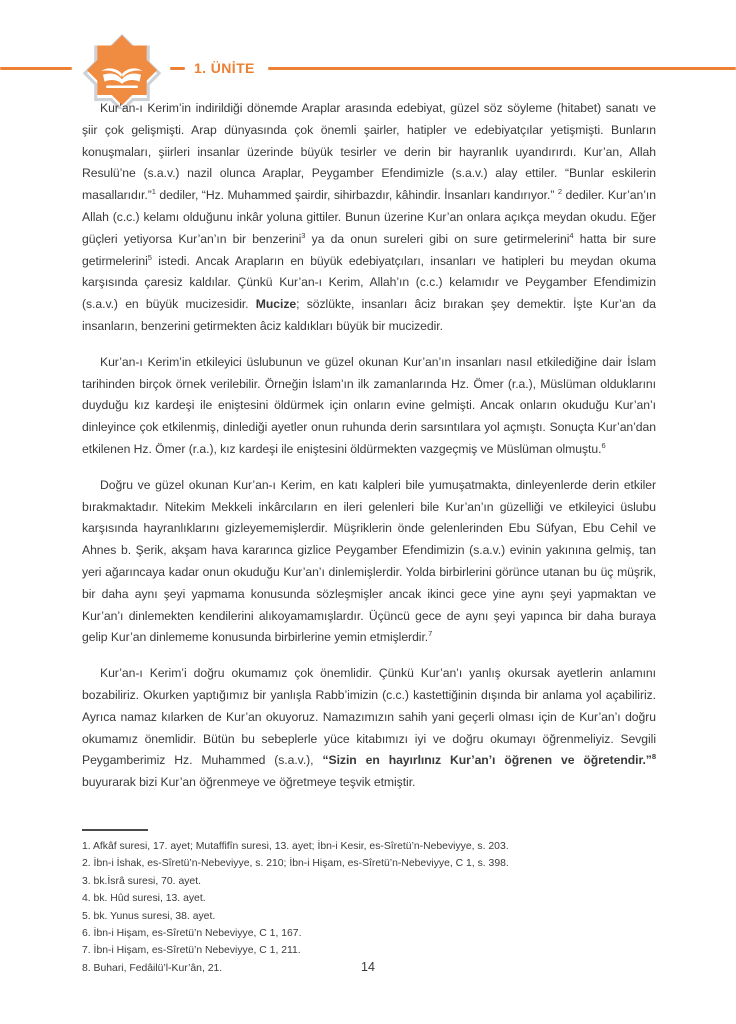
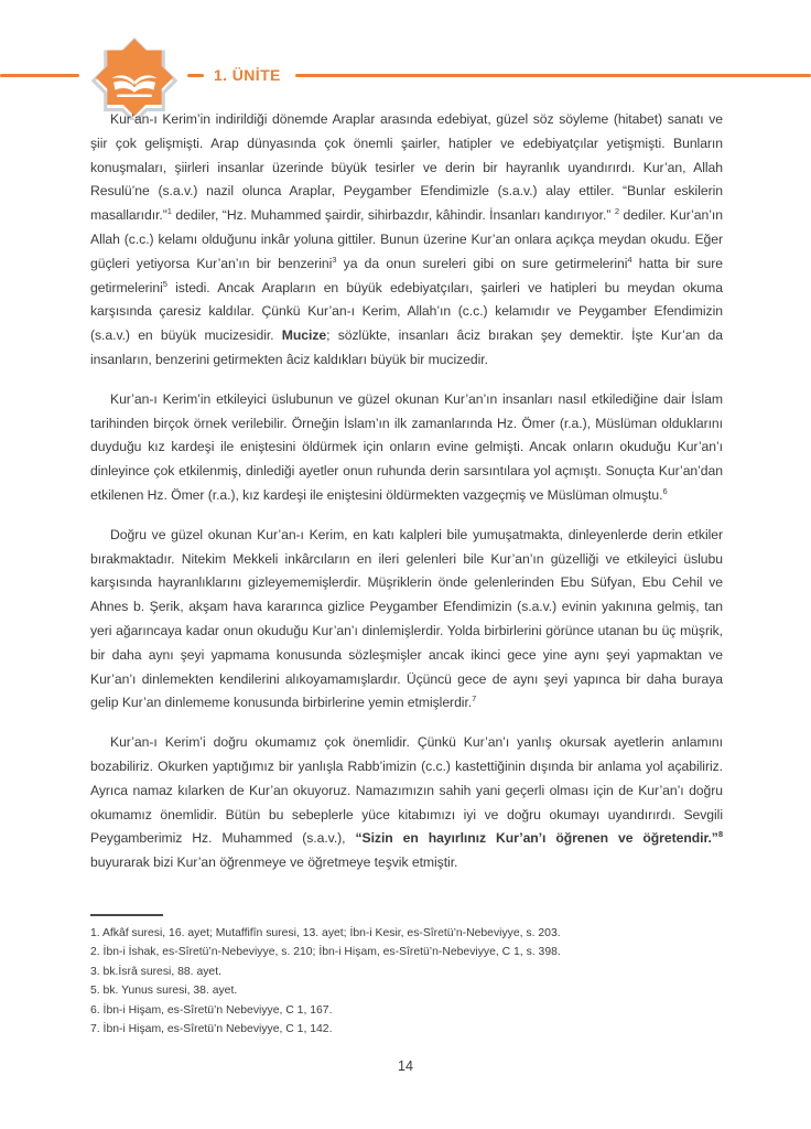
  1. ÜNİTE
- Kur’an-ı Kerim’in indirildiği dönemde Araplar arasında edebiyat, güzel söz söyleme (hitabet) sanatı ve şiir çok gelişmişti. Arap dünyasında çok önemli şairler, hatipler ve edebiyatçılar yetişmişti. Bunların konuşmaları, şiirleri insanlar üzerinde büyük tesirler ve derin bir hayranlık uyandırırdı. Kur’an, Allah Resulü’ne (s.a.v.) nazil olunca Araplar, Peygamber Efendimizle (s.a.v.) alay ettiler. “Bunlar eskilerin masallarıdır.”1 dediler, “Hz. Muhammed şairdir, sihirbazdır, kâhindir. İnsanları kandırıyor.” 2 dediler. Kur’an’ın Allah (c.c.) kelamı olduğunu inkâr yoluna gittiler. Bunun üzerine Kur’an onlara açıkça meydan okudu. Eğer güçleri yetiyorsa Kur’an’ın bir benzerini3 ya da onun sureleri gibi on sure getirmelerini4 hatta bir sure getirmelerini5 istedi. Ancak Arapların en büyük edebiyatçıları, insanları ve hatipleri bu meydan okuma karşısında çaresiz kaldılar. Çünkü Kur’an-ı Kerim, Allah’ın (c.c.) kelamıdır ve Peygamber Efendimizin (s.a.v.) en büyük mucizesidir. Mucize; sözlükte, insanları âciz bırakan şey demektir. İşte Kur’an da insanların, benzerini getirmekten âciz kaldıkları büyük bir mucizedir.
+ Kur’an-ı Kerim’in indirildiği dönemde Araplar arasında edebiyat, güzel söz söyleme (hitabet) sanatı ve şiir çok gelişmişti. Arap dünyasında çok önemli şairler, hatipler ve edebiyatçılar yetişmişti. Bunların konuşmaları, şiirleri insanlar üzerinde büyük tesirler ve derin bir hayranlık uyandırırdı. Kur’an, Allah Resulü’ne (s.a.v.) nazil olunca Araplar, Peygamber Efendimizle (s.a.v.) alay ettiler. “Bunlar eskilerin masallarıdır.”1 dediler, “Hz. Muhammed şairdir, sihirbazdır, kâhindir. İnsanları kandırıyor.” 2 dediler. Kur’an’ın Allah (c.c.) kelamı olduğunu inkâr yoluna gittiler. Bunun üzerine Kur’an onlara açıkça meydan okudu. Eğer güçleri yetiyorsa Kur’an’ın bir benzerini3 ya da onun sureleri gibi on sure getirmelerini4 hatta bir sure getirmelerini5 istedi. Ancak Arapların en büyük edebiyatçıları, şairleri ve hatipleri bu meydan okuma karşısında çaresiz kaldılar. Çünkü Kur’an-ı Kerim, Allah’ın (c.c.) kelamıdır ve Peygamber Efendimizin (s.a.v.) en büyük mucizesidir. Mucize; sözlükte, insanları âciz bırakan şey demektir. İşte Kur’an da insanların, benzerini getirmekten âciz kaldıkları büyük bir mucizedir.
  Kur’an-ı Kerim’in etkileyici üslubunun ve güzel okunan Kur’an’ın insanları nasıl etkilediğine dair İslam tarihinden birçok örnek verilebilir. Örneğin İslam’ın ilk zamanlarında Hz. Ömer (r.a.), Müslüman olduklarını duyduğu kız kardeşi ile eniştesini öldürmek için onların evine gelmişti. Ancak onların okuduğu Kur’an’ı dinleyince çok etkilenmiş, dinlediği ayetler onun ruhunda derin sarsıntılara yol açmıştı. Sonuçta Kur’an’dan etkilenen Hz. Ömer (r.a.), kız kardeşi ile eniştesini öldürmekten vazgeçmiş ve Müslüman olmuştu.6
  Doğru ve güzel okunan Kur’an-ı Kerim, en katı kalpleri bile yumuşatmakta, dinleyenlerde derin etkiler bırakmaktadır. Nitekim Mekkeli inkârcıların en ileri gelenleri bile Kur’an’ın güzelliği ve etkileyici üslubu karşısında hayranlıklarını gizleyememişlerdir. Müşriklerin önde gelenlerinden Ebu Süfyan, Ebu Cehil ve Ahnes b. Şerik, akşam hava kararınca gizlice Peygamber Efendimizin (s.a.v.) evinin yakınına gelmiş, tan yeri ağarıncaya kadar onun okuduğu Kur’an’ı dinlemişlerdir. Yolda birbirlerini görünce utanan bu üç müşrik, bir daha aynı şeyi yapmama konusunda sözleşmişler ancak ikinci gece yine aynı şeyi yapmaktan ve Kur’an’ı dinlemekten kendilerini alıkoyamamışlardır. Üçüncü gece de aynı şeyi yapınca bir daha buraya gelip Kur’an dinlememe konusunda birbirlerine yemin etmişlerdir.7
- Kur’an-ı Kerim’i doğru okumamız çok önemlidir. Çünkü Kur’an’ı yanlış okursak ayetlerin anlamını bozabiliriz. Okurken yaptığımız bir yanlışla Rabb’imizin (c.c.) kastettiğinin dışında bir anlama yol açabiliriz. Ayrıca namaz kılarken de Kur’an okuyoruz. Namazımızın sahih yani geçerli olması için de Kur’an’ı doğru okumamız önemlidir. Bütün bu sebeplerle yüce kitabımızı iyi ve doğru okumayı öğrenmeliyiz. Sevgili Peygamberimiz Hz. Muhammed (s.a.v.), “Sizin en hayırlınız Kur’an’ı öğrenen ve öğretendir.”8 buyurarak bizi Kur’an öğrenmeye ve öğretmeye teşvik etmiştir.
+ Kur’an-ı Kerim’i doğru okumamız çok önemlidir. Çünkü Kur’an’ı yanlış okursak ayetlerin anlamını bozabiliriz. Okurken yaptığımız bir yanlışla Rabb’imizin (c.c.) kastettiğinin dışında bir anlama yol açabiliriz. Ayrıca namaz kılarken de Kur’an okuyoruz. Namazımızın sahih yani geçerli olması için de Kur’an’ı doğru okumamız önemlidir. Bütün bu sebeplerle yüce kitabımızı iyi ve doğru okumayı uyandırırdı. Sevgili Peygamberimiz Hz. Muhammed (s.a.v.), “Sizin en hayırlınız Kur’an’ı öğrenen ve öğretendir.”8 buyurarak bizi Kur’an öğrenmeye ve öğretmeye teşvik etmiştir.
- 1. Afkâf suresi, 17. ayet; Mutaffifîn suresi, 13. ayet; İbn-i Kesir, es-Sîretü’n-Nebeviyye, s. 203.
+ 1. Afkâf suresi, 16. ayet; Mutaffifîn suresi, 13. ayet; İbn-i Kesir, es-Sîretü’n-Nebeviyye, s. 203.
  2. İbn-i İshak, es-Sîretü’n-Nebeviyye, s. 210; İbn-i Hişam, es-Sîretü’n-Nebeviyye, C 1, s. 398.
- 3. bk.İsrâ suresi, 70. ayet.
+ 3. bk.İsrâ suresi, 88. ayet.
- 4. bk. Hûd suresi, 13. ayet.
  5. bk. Yunus suresi, 38. ayet.
  6. İbn-i Hişam, es-Sîretü’n Nebeviyye, C 1, 167.
- 7. İbn-i Hişam, es-Sîretü’n Nebeviyye, C 1, 211.
+ 7. İbn-i Hişam, es-Sîretü’n Nebeviyye, C 1, 142.
- 8. Buhari, Fedâilü’l-Kur’ân, 21.
  14
